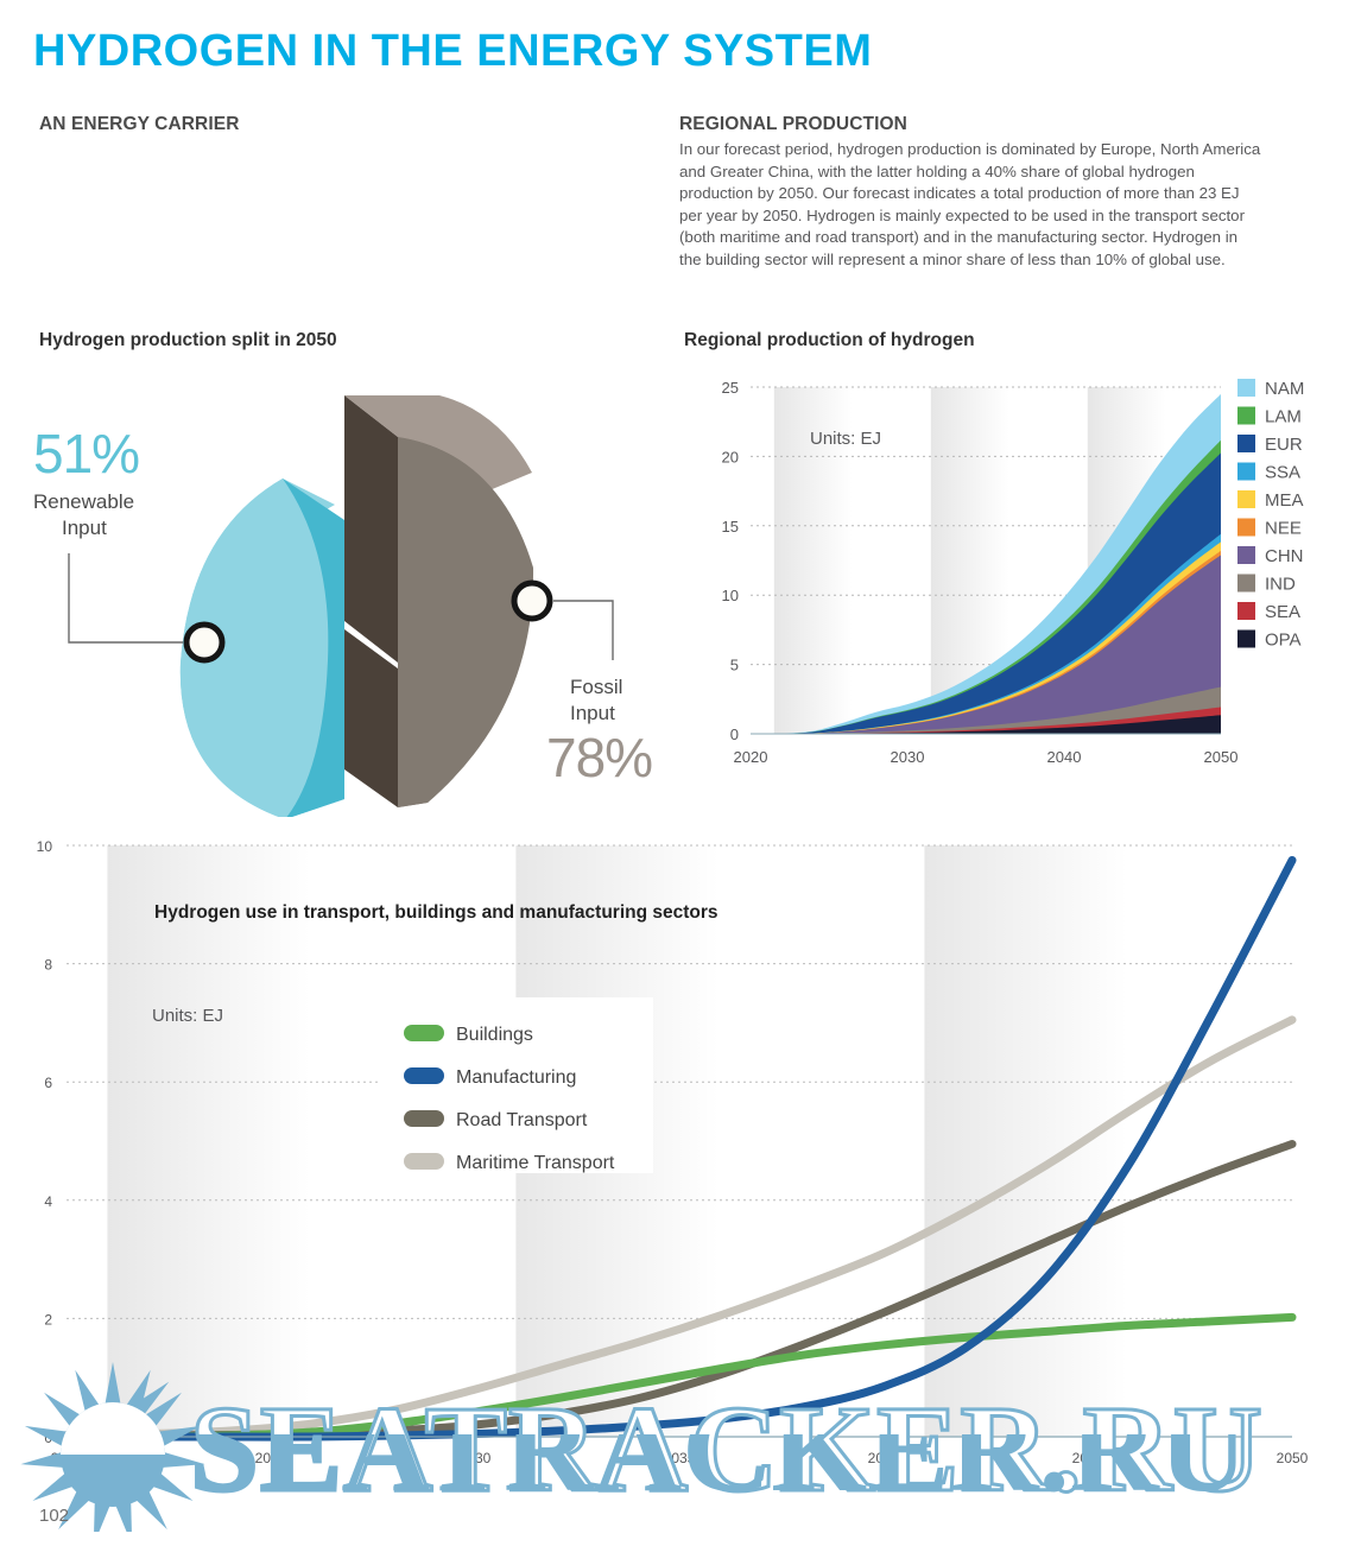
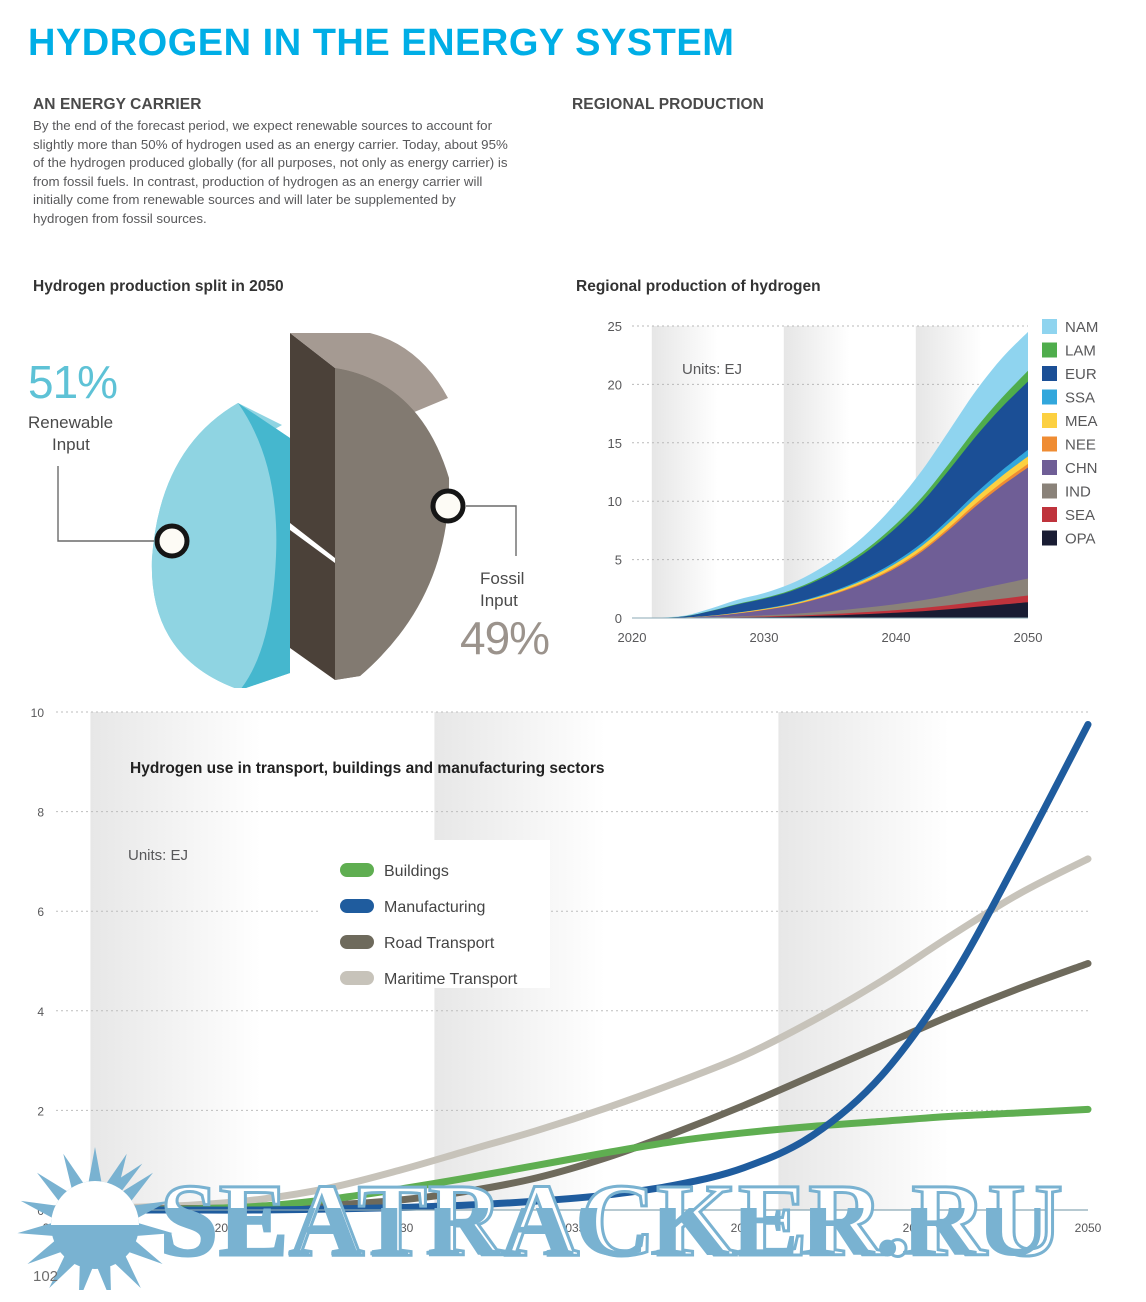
  HYDROGEN IN THE ENERGY SYSTEM
  AN ENERGY CARRIER
+ By the end of the forecast period, we expect renewable sources to account for slightly more than 50% of hydrogen used as an energy carrier. Today, about 95% of the hydrogen produced globally (for all purposes, not only as energy carrier) is from fossil fuels. In contrast, production of hydrogen as an energy carrier will initially come from renewable sources and will later be supplemented by hydrogen from fossil sources.
  REGIONAL PRODUCTION
- In our forecast period, hydrogen production is dominated by Europe, North America and Greater China, with the latter holding a 40% share of global hydrogen production by 2050. Our forecast indicates a total production of more than 23 EJ per year by 2050. Hydrogen is mainly expected to be used in the transport sector (both maritime and road transport) and in the manufacturing sector. Hydrogen in the building sector will represent a minor share of less than 10% of global use.
  Hydrogen production split in 2050
  51%
  Renewable
  Input
  Fossil
  Input
- 78%
+ 49%
  Regional production of hydrogen
  0
  5
  10
  15
  20
  25
  2020
  2030
  2040
  2050
  Units: EJ
  NAM
  LAM
  EUR
  SSA
  MEA
  NEE
  CHN
  IND
  SEA
  OPA
  2
  4
  6
  8
  10
  2025
  2030
  2035
  2040
  2045
  2050
  Units: EJ
  Buildings
  Manufacturing
  Road Transport
  Maritime Transport
  Hydrogen use in transport, buildings and manufacturing sectors
  SEATRACKER.RU
  SEATRACKER.RU
  102
